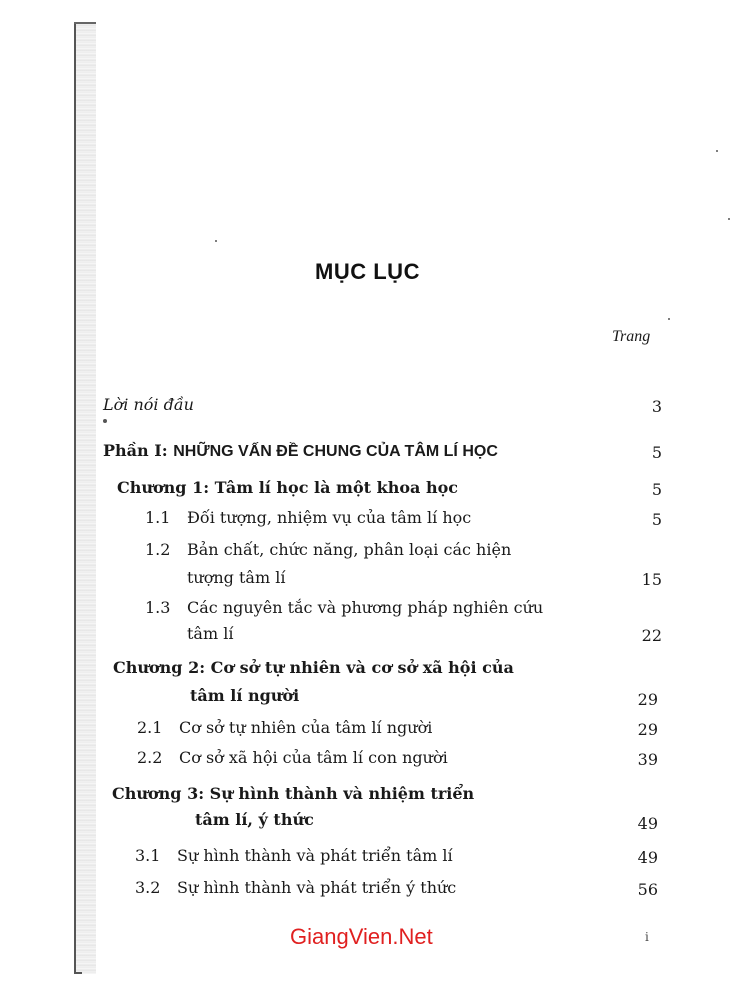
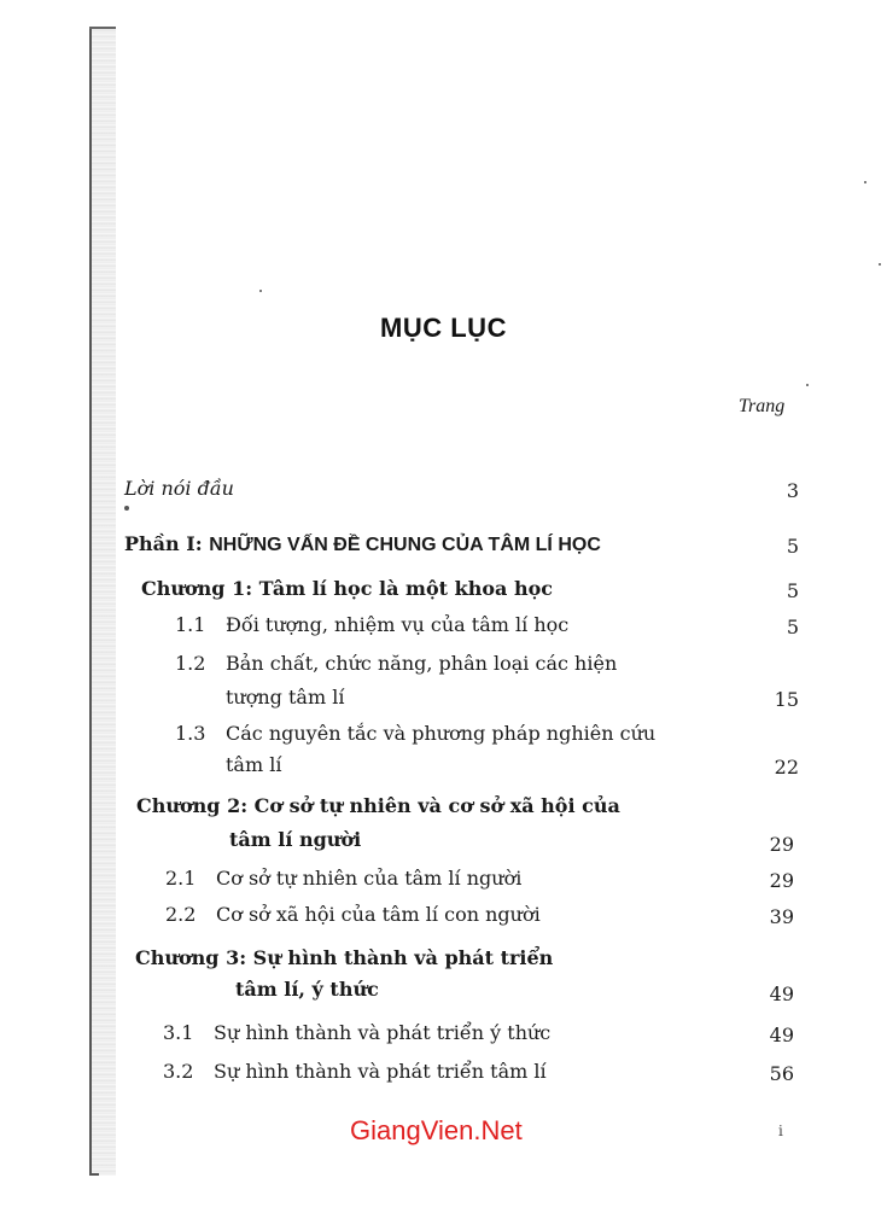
  MỤC LỤC
  Trang
  Lời nói đầu
  3
  Phần I: NHỮNG VẤN ĐỀ CHUNG CỦA TÂM LÍ HỌC
  5
  Chương 1: Tâm lí học là một khoa học
  5
  1.1 Đối tượng, nhiệm vụ của tâm lí học
  5
  1.2 Bản chất, chức năng, phân loại các hiện
  tượng tâm lí
  15
  1.3 Các nguyên tắc và phương pháp nghiên cứu
  tâm lí
  22
  Chương 2: Cơ sở tự nhiên và cơ sở xã hội của
  tâm lí người
  29
  2.1 Cơ sở tự nhiên của tâm lí người
  29
  2.2 Cơ sở xã hội của tâm lí con người
  39
- Chương 3: Sự hình thành và nhiệm triển
+ Chương 3: Sự hình thành và phát triển
  tâm lí, ý thức
  49
- 3.1 Sự hình thành và phát triển tâm lí
+ 3.1 Sự hình thành và phát triển ý thức
  49
- 3.2 Sự hình thành và phát triển ý thức
+ 3.2 Sự hình thành và phát triển tâm lí
  56
  GiangVien.Net
  i
